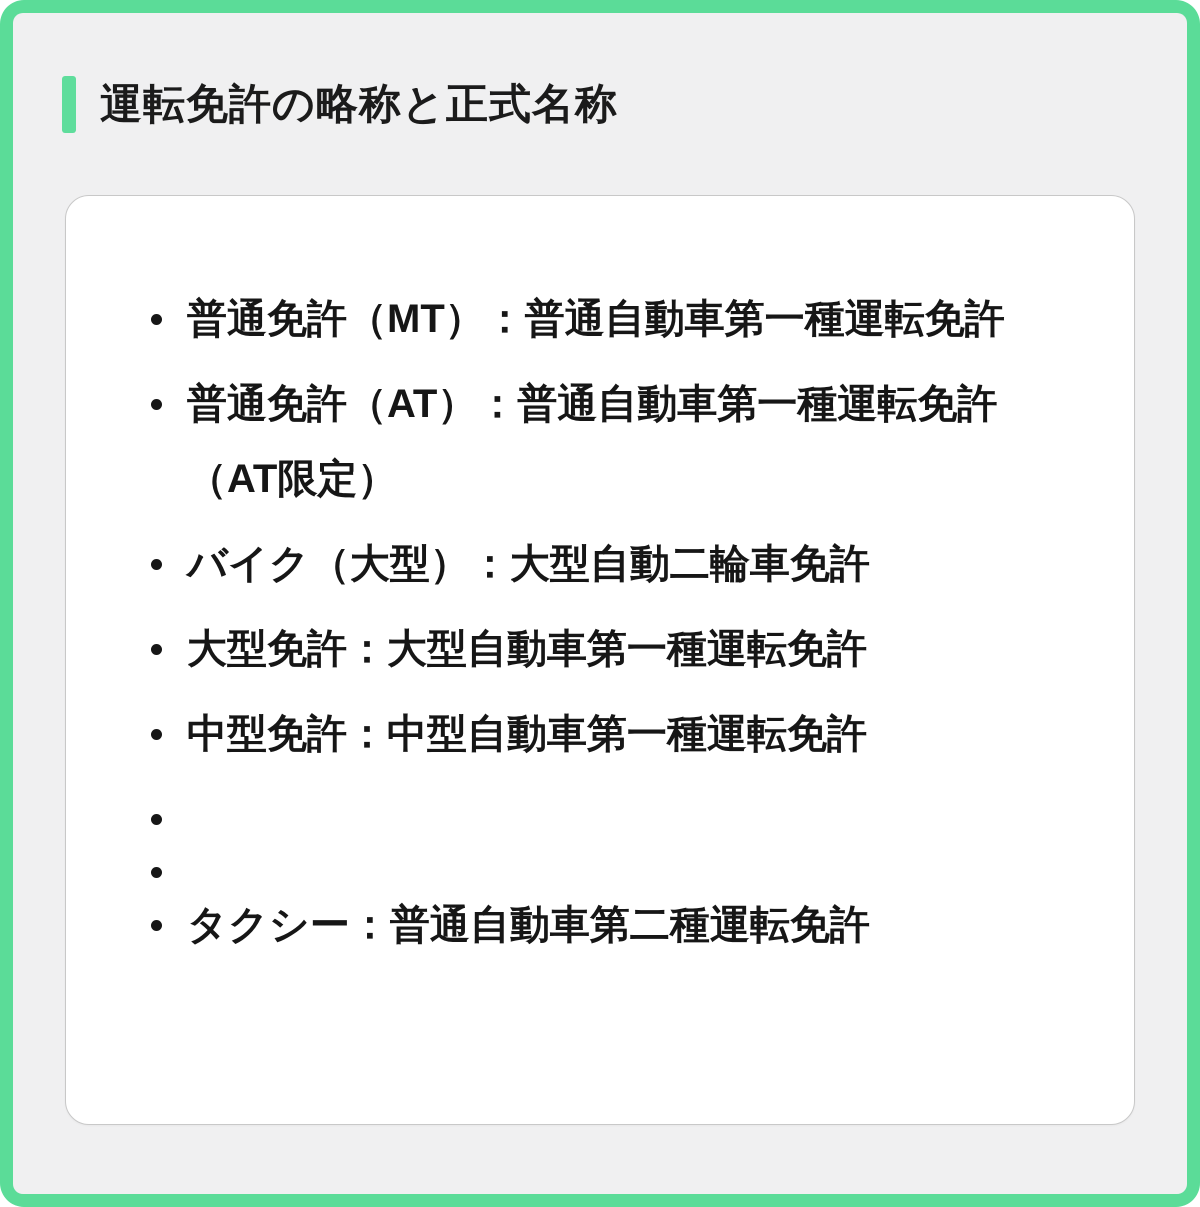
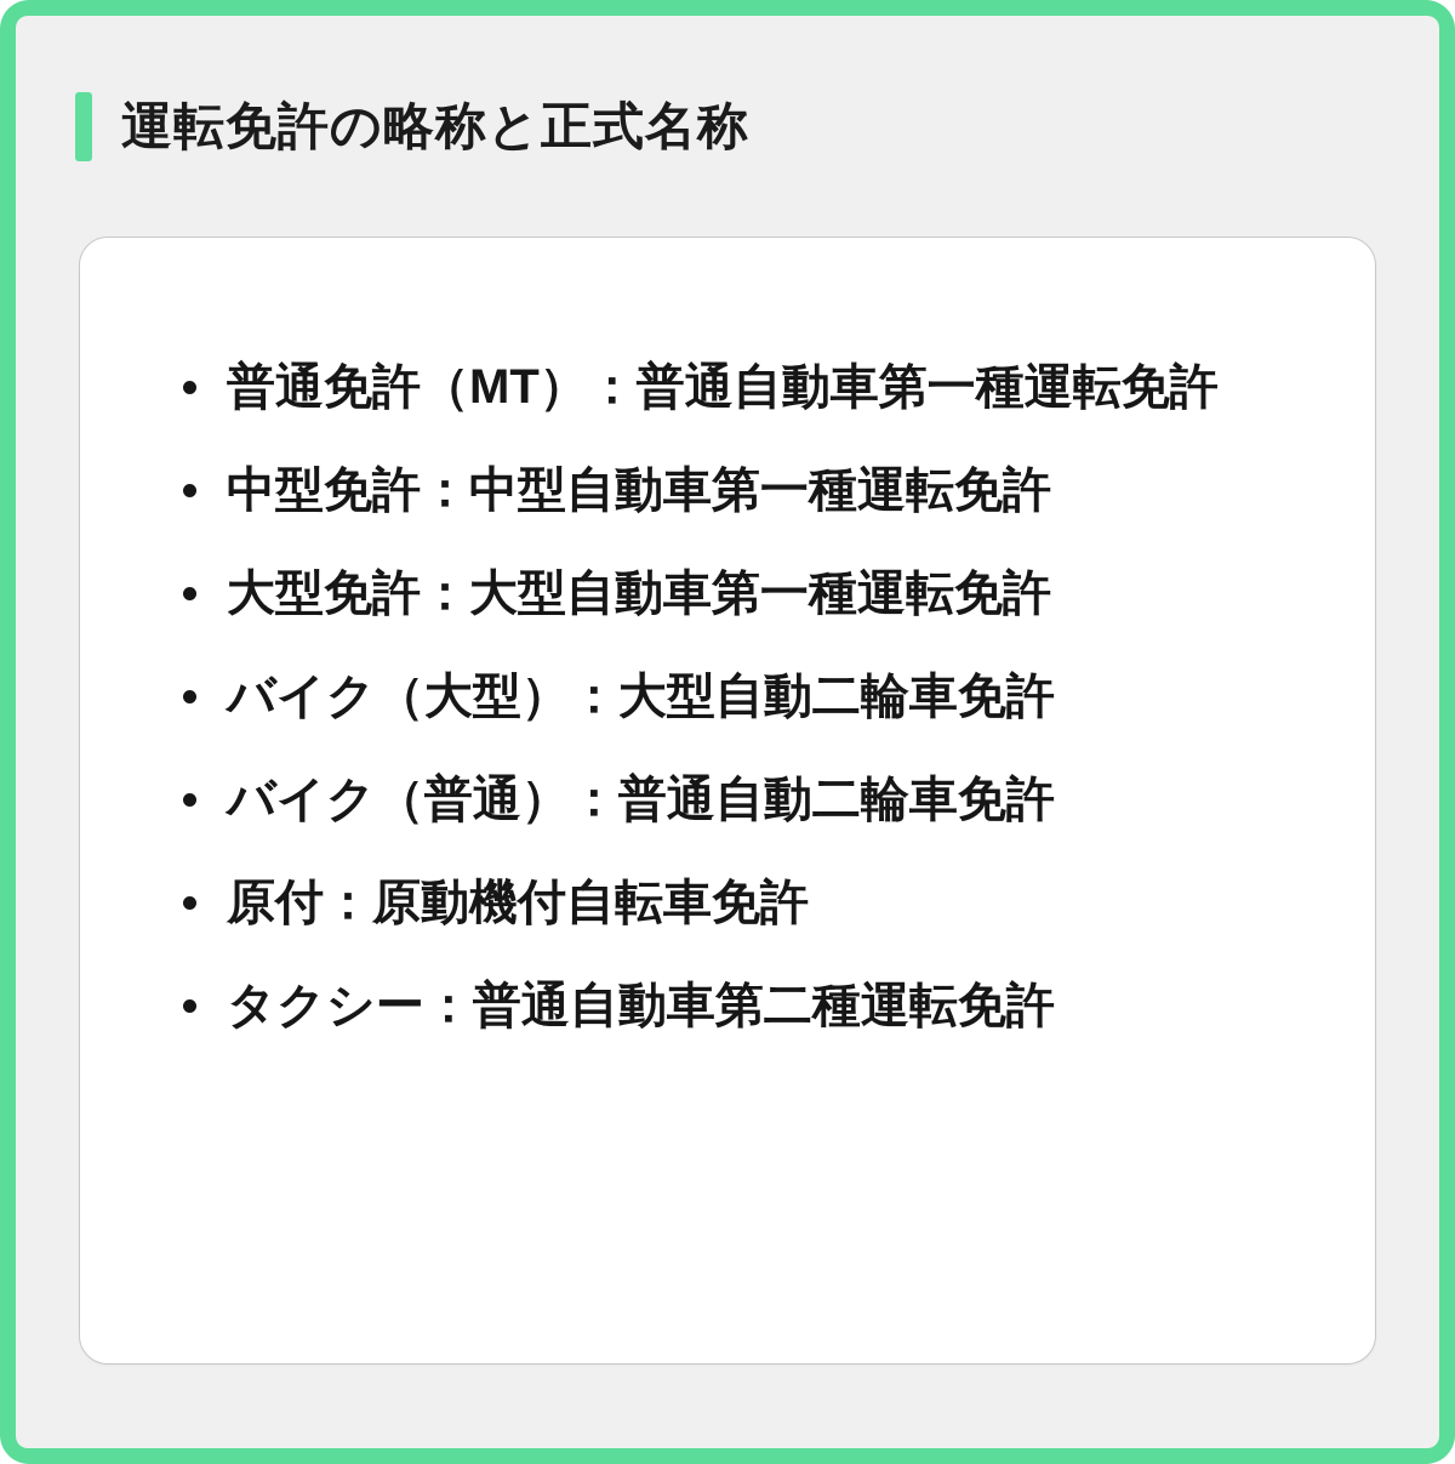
  運転免許の略称と正式名称
  普通免許（MT）：普通自動車第一種運転免許
- 普通免許（AT）：普通自動車第一種運転免許
- （AT限定）
- バイク（大型）：大型自動二輪車免許
+ 中型免許：中型自動車第一種運転免許
  大型免許：大型自動車第一種運転免許
- 中型免許：中型自動車第一種運転免許
+ バイク（大型）：大型自動二輪車免許
+ バイク（普通）：普通自動二輪車免許
+ 原付：原動機付自転車免許
  タクシー：普通自動車第二種運転免許
